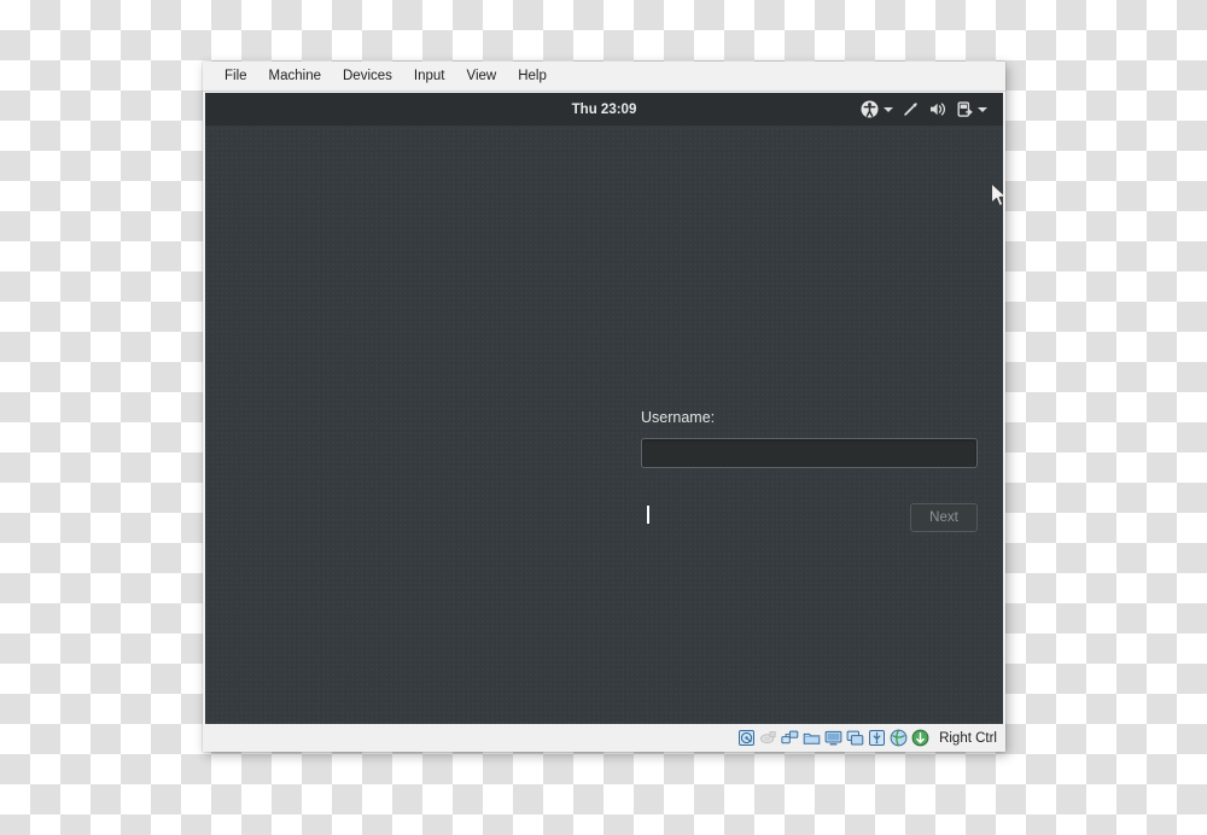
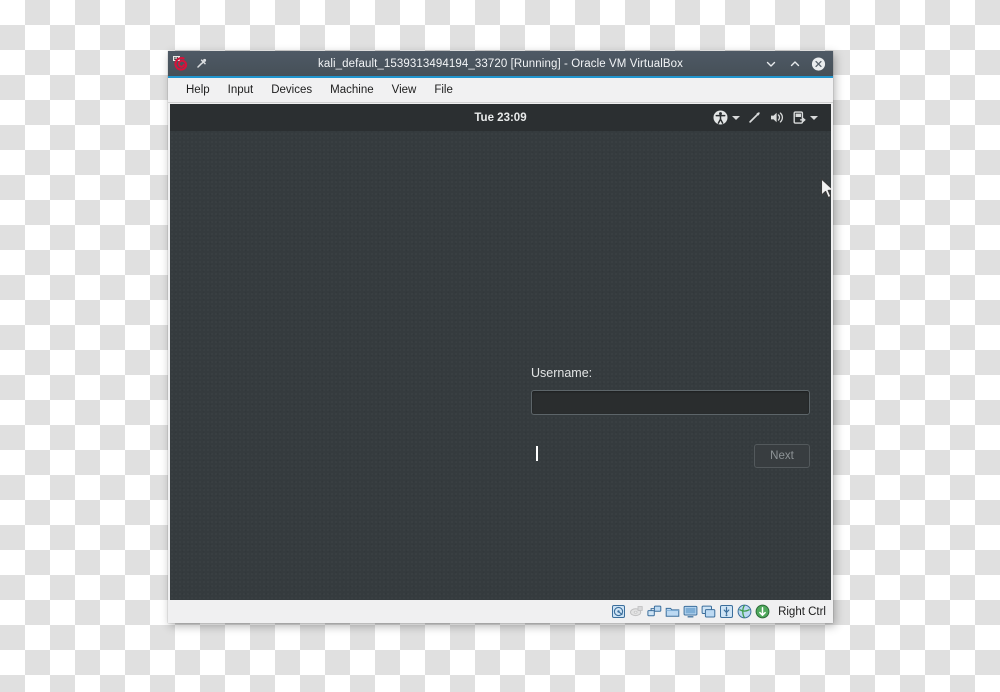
+ kali_default_1539313494194_33720 [Running] - Oracle VM VirtualBox
- File
+ Help
- Machine
+ Input
  Devices
- Input
+ Machine
  View
- Help
+ File
- Thu 23:09
+ Tue 23:09
  Username:
  Next
  Right Ctrl
